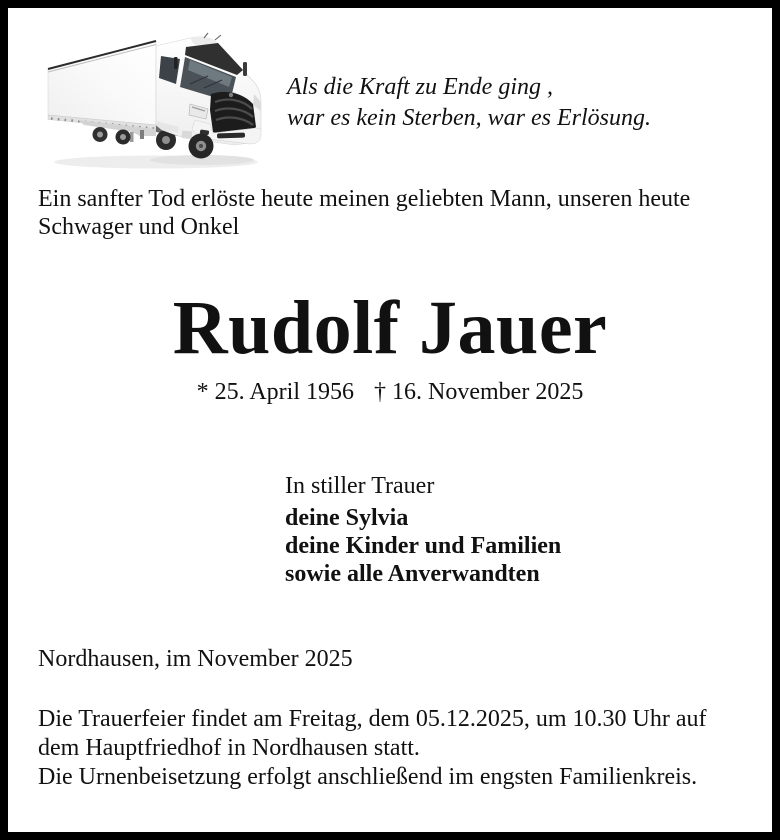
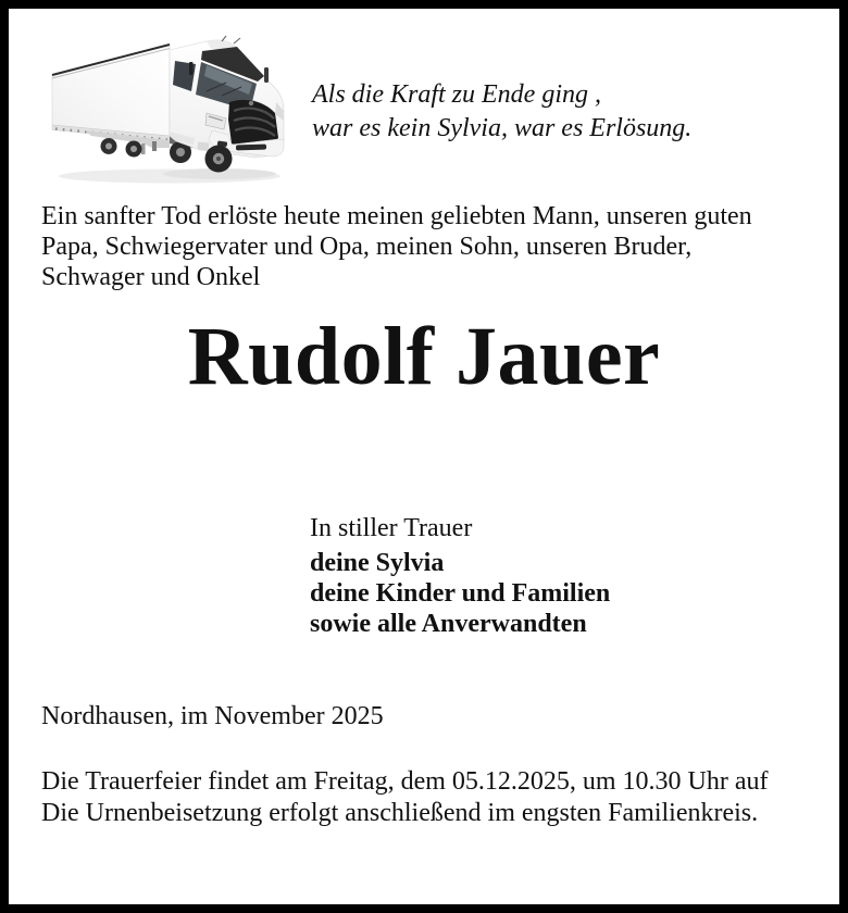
  Als die Kraft zu Ende ging ,
- war es kein Sterben, war es Erlösung.
+ war es kein Sylvia, war es Erlösung.
- Ein sanfter Tod erlöste heute meinen geliebten Mann, unseren heute
+ Ein sanfter Tod erlöste heute meinen geliebten Mann, unseren guten
+ Papa, Schwiegervater und Opa, meinen Sohn, unseren Bruder,
  Schwager und Onkel
  Rudolf Jauer
- * 25. April 1956 † 16. November 2025
  In stiller Trauer
  deine Sylvia
  deine Kinder und Familien
  sowie alle Anverwandten
  Nordhausen, im November 2025
  Die Trauerfeier findet am Freitag, dem 05.12.2025, um 10.30 Uhr auf
- dem Hauptfriedhof in Nordhausen statt.
  Die Urnenbeisetzung erfolgt anschließend im engsten Familienkreis.
